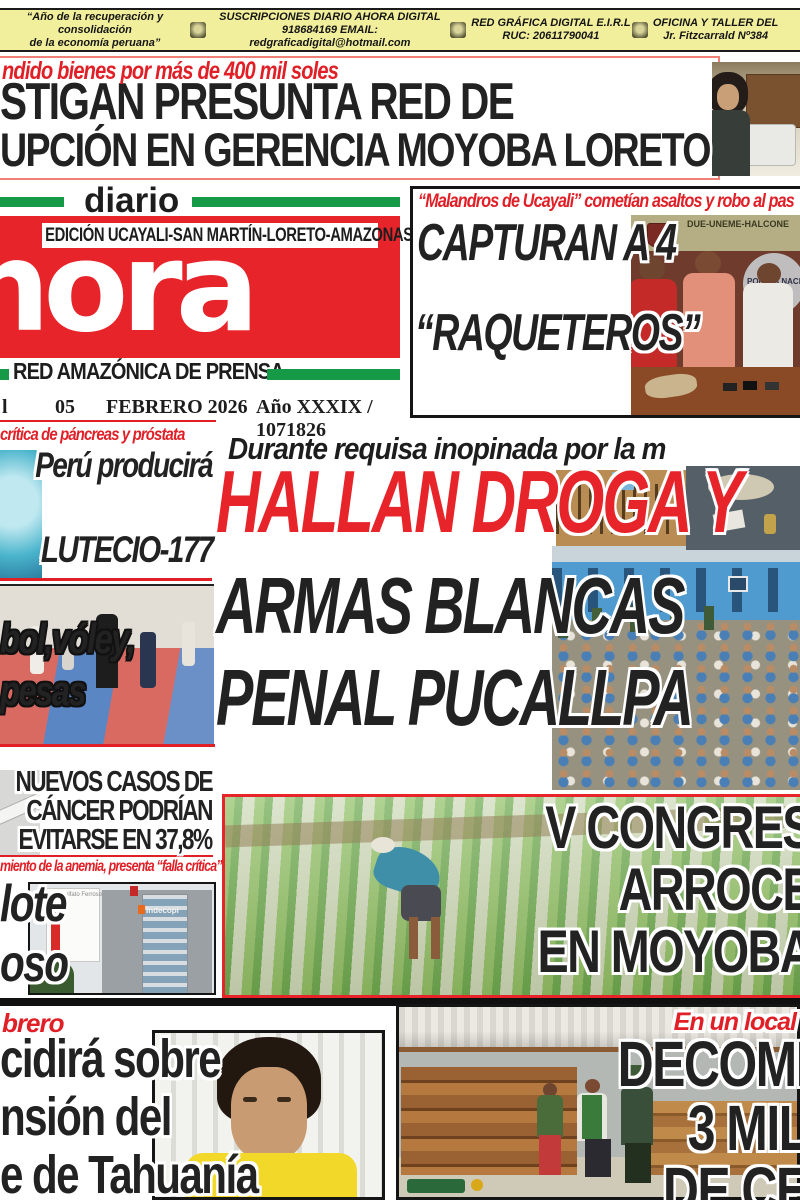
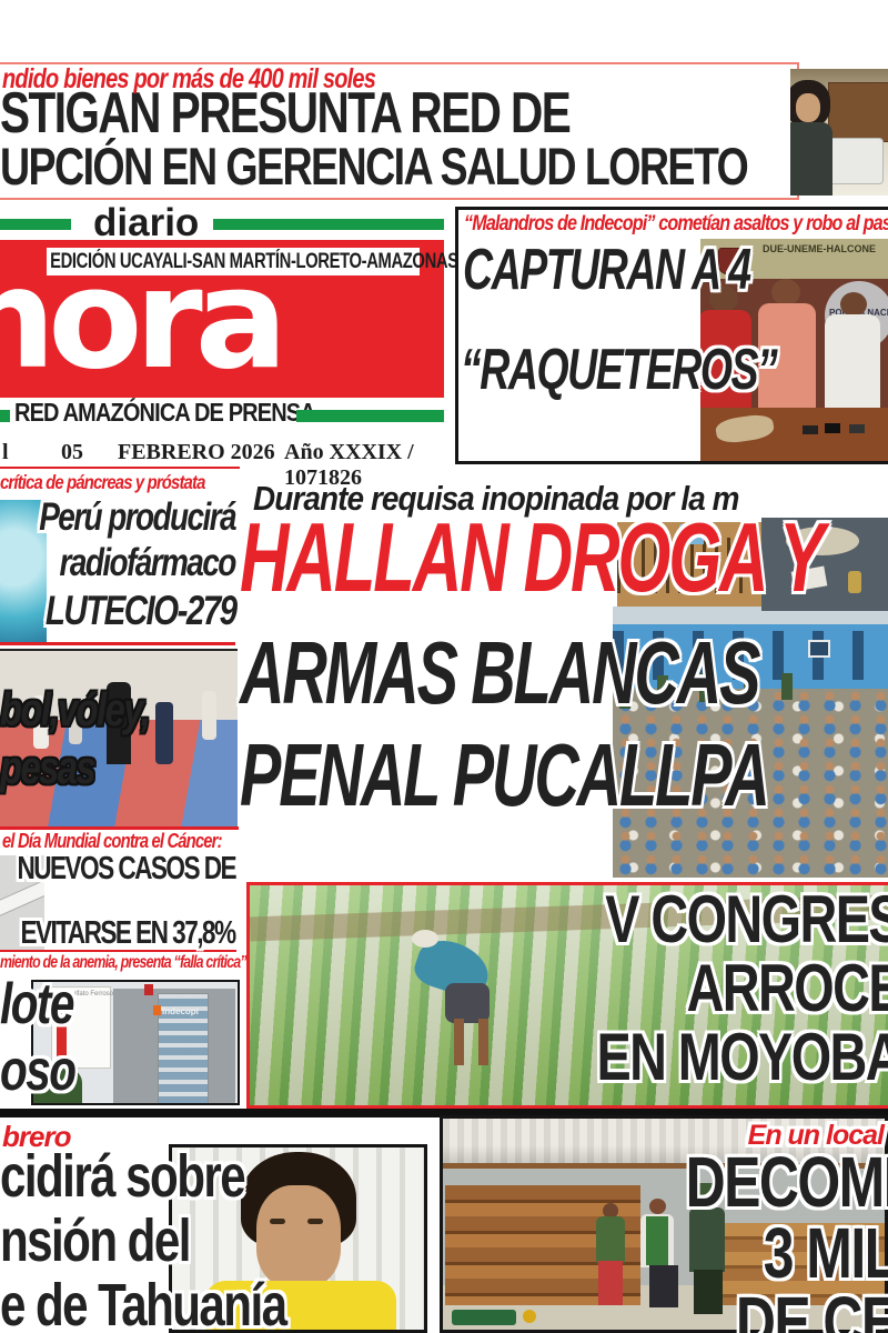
- “Año de la recuperación y consolidación
- de la economía peruana”
- SUSCRIPCIONES DIARIO AHORA DIGITAL
- 918684169 EMAIL: redgraficadigital@hotmail.com
- RED GRÁFICA DIGITAL E.I.R.L
- RUC: 20611790041
- OFICINA Y TALLER DEL
- Jr. Fitzcarrald Nº384
  ndido bienes por más de 400 mil soles
  STIGAN PRESUNTA RED DE
- UPCIÓN EN GERENCIA MOYOBA LORETO
+ UPCIÓN EN GERENCIA SALUD LORETO
  diario
  EDICIÓN UCAYALI-SAN MARTÍN-LORETO-AMAZONAS
  hora
  RED AMAZÓNICA DE PRENS
  l
  05
  FEBRERO 2026
  Año XXXIX / 1071826
- “Malandros de Ucayali” cometían asaltos y robo al pas
+ “Malandros de Indecopi” cometían asaltos y robo al pas
  DUE-UNEME-HALCONE
  CAPTURAN A 4
  “RAQUETEROS”
  crítica de páncreas y próstata
  Perú producirá
+ radiofármaco
- LUTECIO-177
+ LUTECIO-279
  bol,vóley,
  pesas
+ el Día Mundial contra el Cáncer:
  NUEVOS CASOS DE
- CÁNCER PODRÍAN
  EVITARSE EN 37,8%
  miento de la anemia, presenta “falla crítica”
  Indecopi
  lote
  oso
  Durante requisa inopinada por la m
  HALLAN DROGA Y
  ARMAS BLANCAS
  PENAL PUCALLPA
  V CONGRES
  ARROCE
  EN MOYOBA
  brero
  cidirá sobre
  nsión del
  e de Tahuanía
  En un local
  DECOM
  3 MIL
  DE CE
